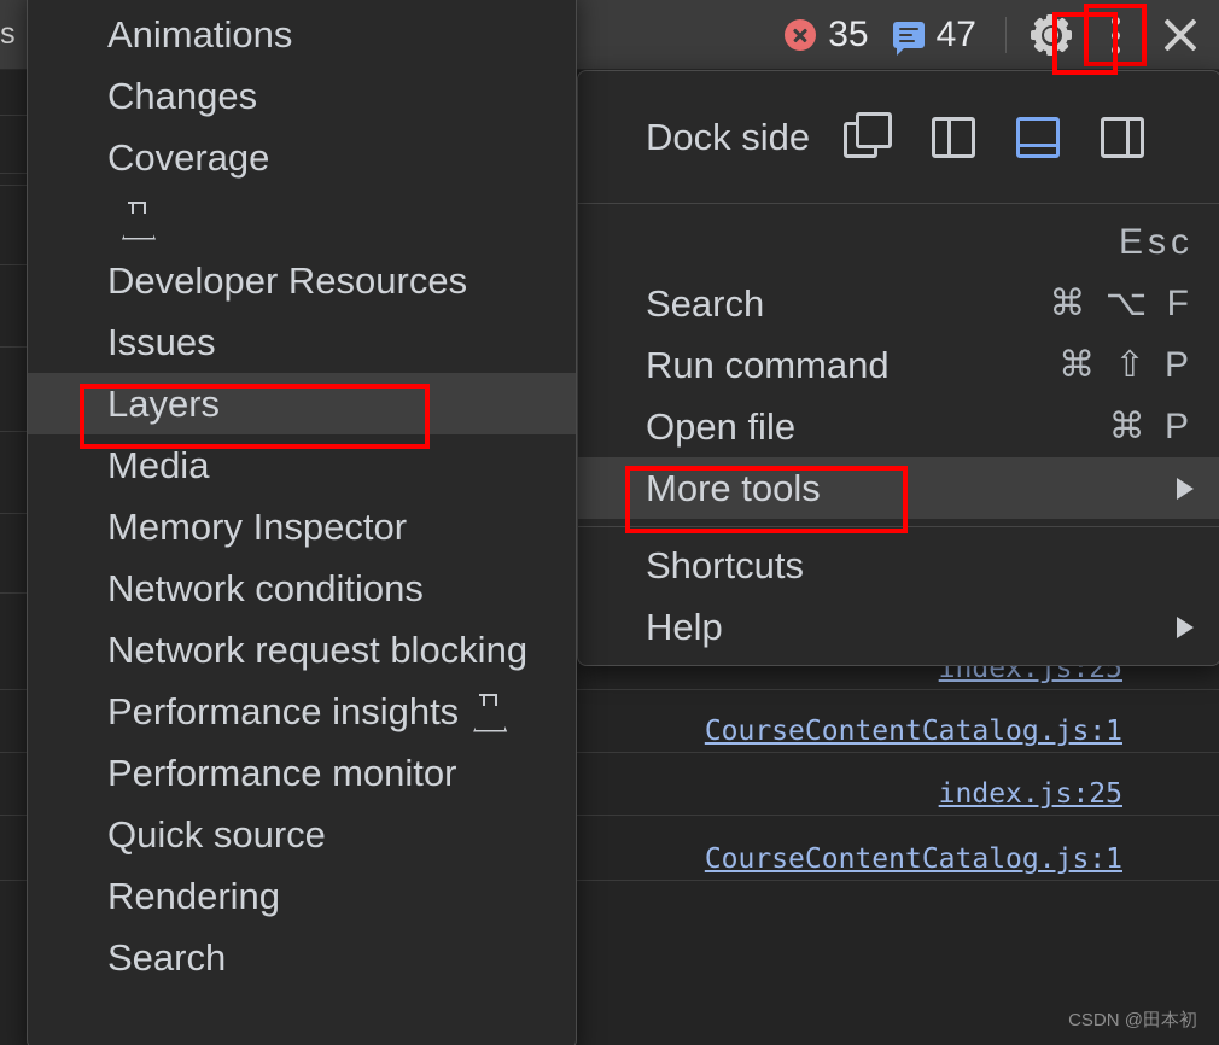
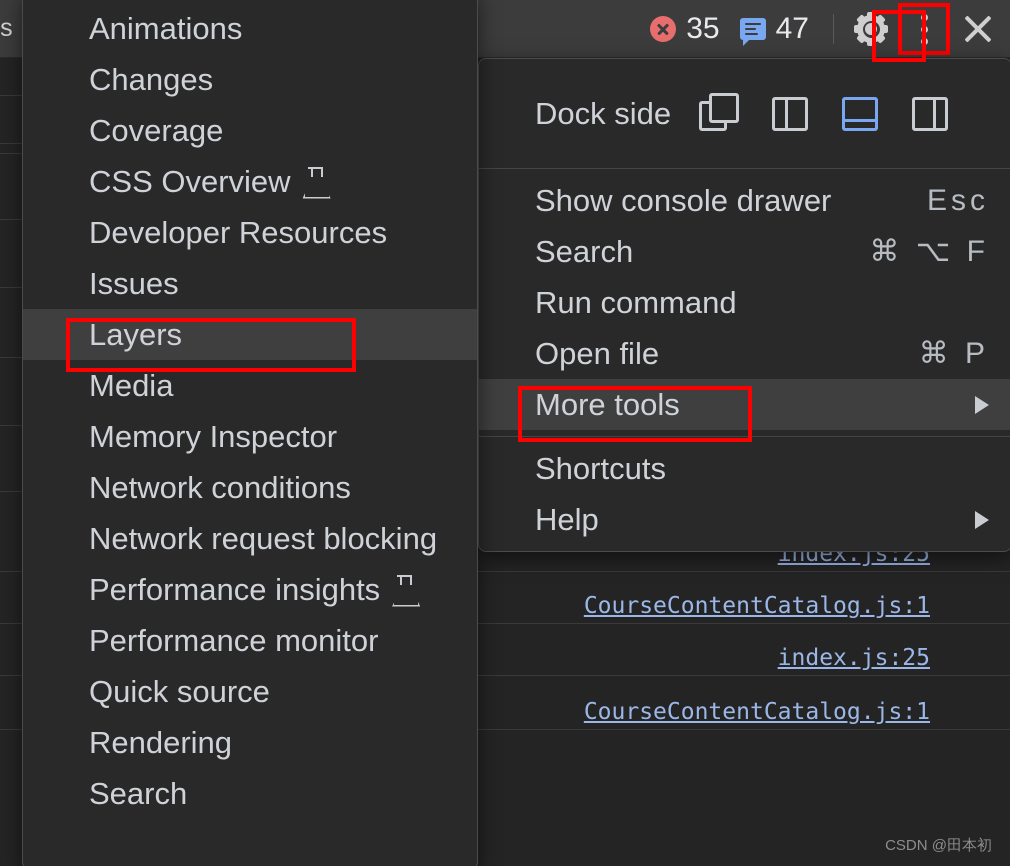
  index.js:25
  CourseContentCatalog.js:1
  index.js:25
  CourseContentCatalog.js:1
  35
  47
  Dock side
+ Show console drawer
  Esc
  Search
  ⌘ ⌥ F
  Run command
- ⌘ ⇧ P
  Open file
  ⌘ P
  More tools
  Shortcuts
  Help
  Animations
  Changes
  Coverage
+ CSS Overview
  Developer Resources
  Issues
  Layers
  Media
  Memory Inspector
  Network conditions
  Network request blocking
  Performance insights
  Performance monitor
  Quick source
  Rendering
  Search
  CSDN @田本初
